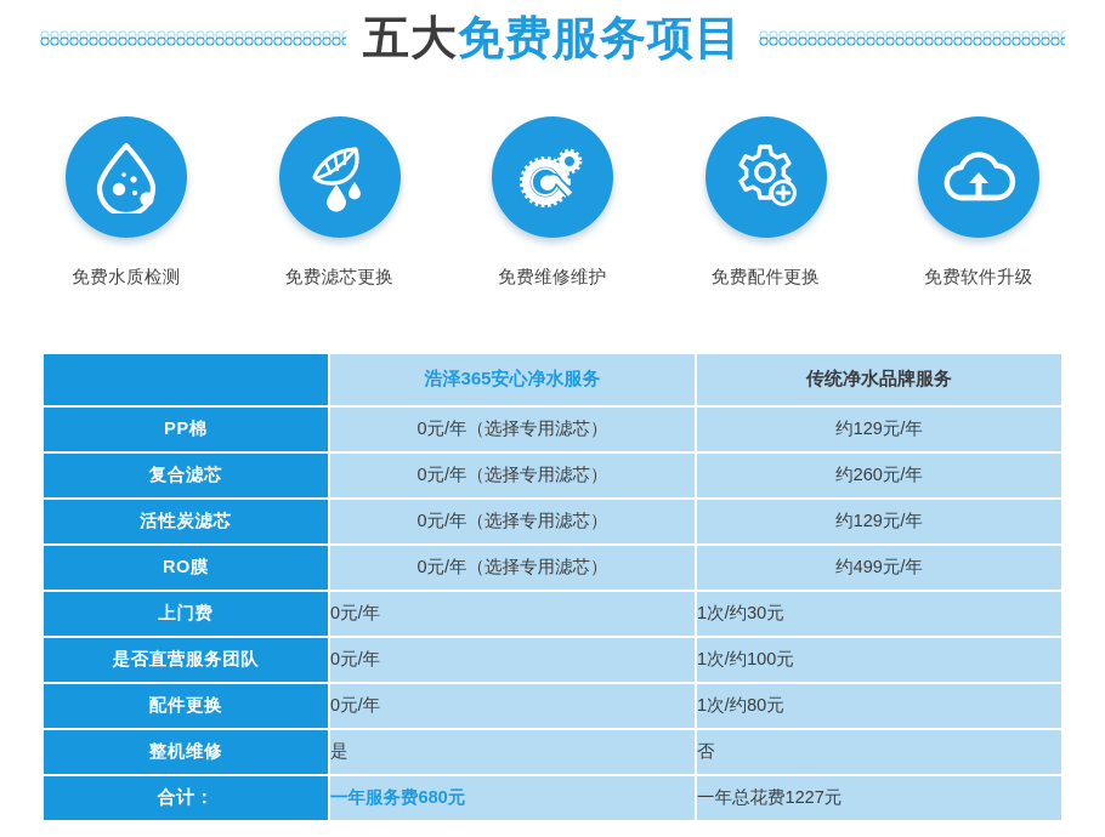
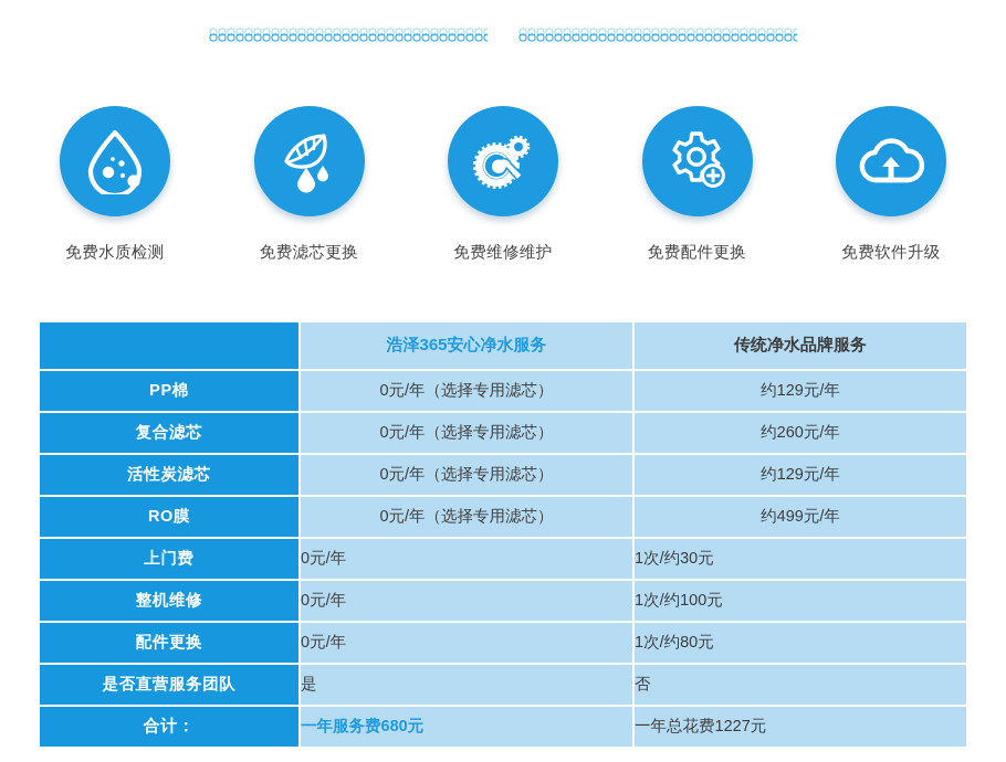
- 五大免费服务项目
  免费水质检测
  免费滤芯更换
  免费维修维护
  免费配件更换
  免费软件升级
  		浩泽365安心净水服务		传统净水品牌服务
  PP棉		0元/年（选择专用滤芯）		约129元/年
  复合滤芯		0元/年（选择专用滤芯）		约260元/年
  活性炭滤芯		0元/年（选择专用滤芯）		约129元/年
  RO膜		0元/年（选择专用滤芯）		约499元/年
  上门费		0元/年		1次/约30元
- 是否直营服务团队		0元/年		1次/约100元
+ 整机维修		0元/年		1次/约100元
  配件更换		0元/年		1次/约80元
- 整机维修		是		否
+ 是否直营服务团队		是		否
  合计：		一年服务费680元		一年总花费1227元
